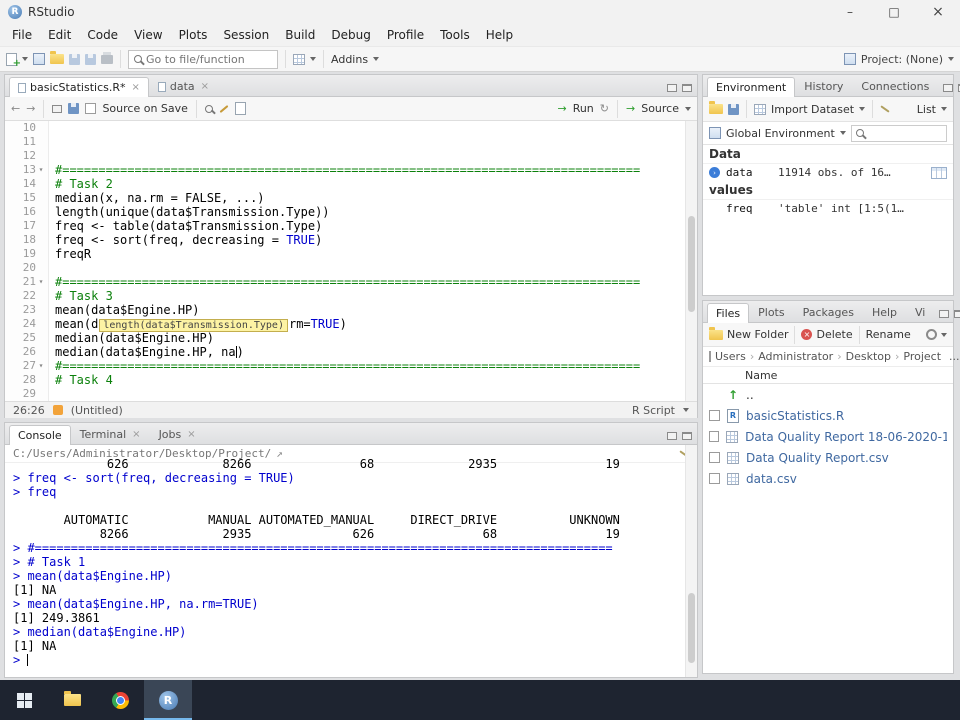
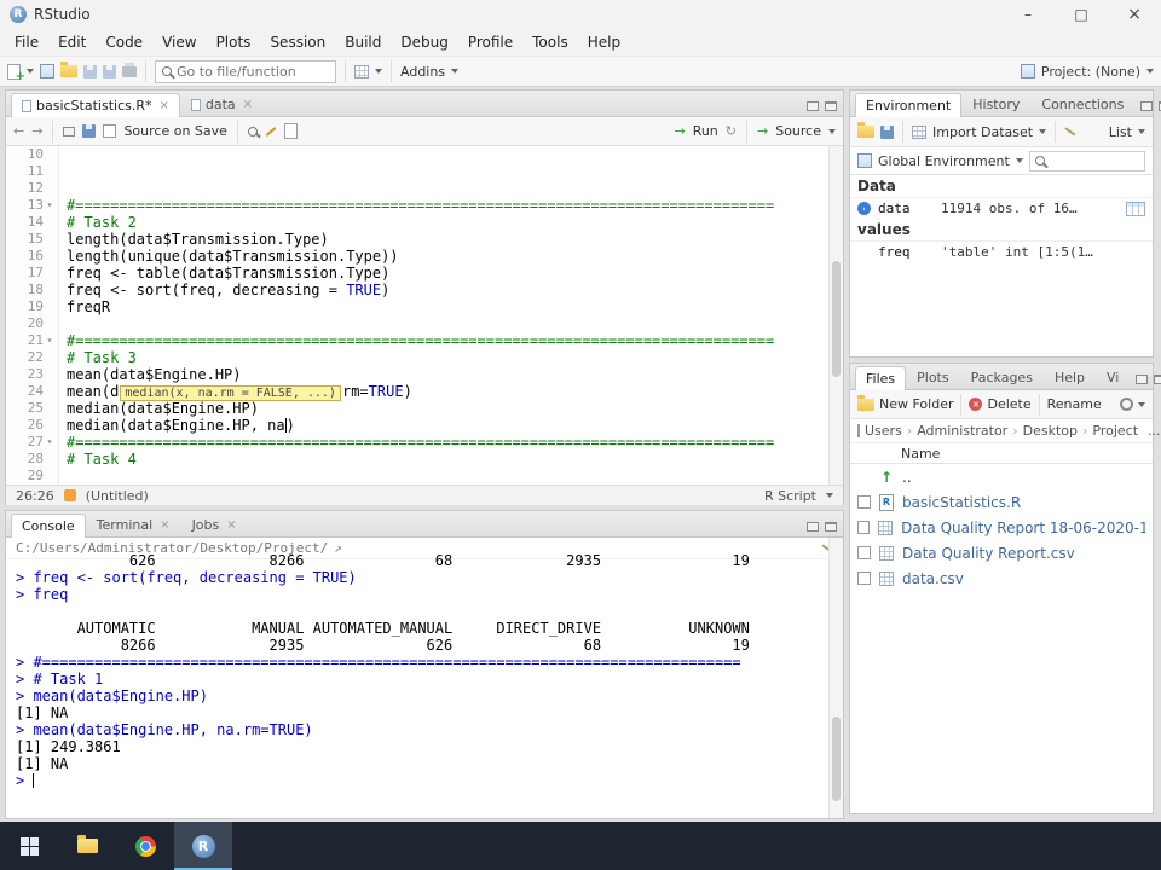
  R
  RStudio
  –
  □
  ×
  File
  Edit
  Code
  View
  Plots
  Session
  Build
  Debug
  Profile
  Tools
  Help
  +
  Go to file/function
  Addins
  Project: (None)
  basicStatistics.R*
  ×
  data
  ×
  ←
  →
  Source on Save
  →
  Run
  ↻
  →
  Source
  10
  11
  12
  13
  ▾
  14
  15
  16
  17
  18
  19
  20
  21
  ▾
  22
  23
  24
  25
  26
  27
  ▾
  28
  29
  #================================================================================
  # Task 2
- median(x, na.rm = FALSE, ...)
+ length(data$Transmission.Type)
  length(unique(data$Transmission.Type))
  freq <- table(data$Transmission.Type)
  freq <- sort(freq, decreasing = TRUE)
  freqR
  #================================================================================
  # Task 3
  mean(data$Engine.HP)
- mean(d length(data$Transmission.Type) rm=TRUE)
+ mean(d median(x, na.rm = FALSE, ...) rm=TRUE)
  median(data$Engine.HP)
  median(data$Engine.HP, na)
  #================================================================================
  # Task 4
  26:26
  (Untitled)
  R Script
  Console
  Terminal
  ×
  Jobs
  ×
  C:/Users/Administrator/Desktop/Project/
  ↗
  626 8266 68 2935 19
  > freq <- sort(freq, decreasing = TRUE)
  > freq
  AUTOMATIC MANUAL AUTOMATED_MANUAL DIRECT_DRIVE UNKNOWN
  8266 2935 626 68 19
  > #================================================================================
  > # Task 1
  > mean(data$Engine.HP)
  [1] NA
  > mean(data$Engine.HP, na.rm=TRUE)
  [1] 249.3861
- > median(data$Engine.HP)
  [1] NA
  >
  Environment
  History
  Connections
  Import Dataset
  List
  Global Environment
  Data
  ›
  data
  11914 obs. of 16…
  values
  freq
  'table' int [1:5(1…
  Files
  Plots
  Packages
  Help
  Vi
  New Folder
  ×
  Delete
  Rename
  Users
  ›
  Administrator
  ›
  Desktop
  ›
  Project
  ...
  Name
  ↑
  ..
  R
  basicStatistics.R
  Data Quality Report 18-06-2020-1
  Data Quality Report.csv
  data.csv
  R
